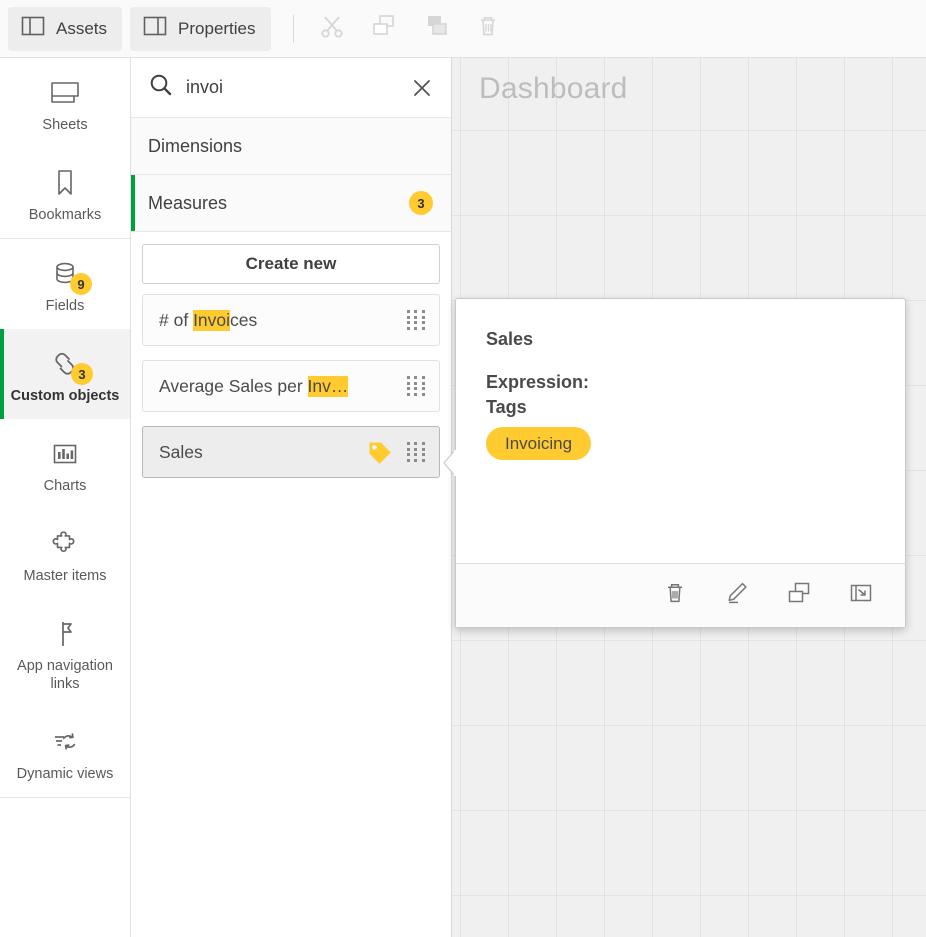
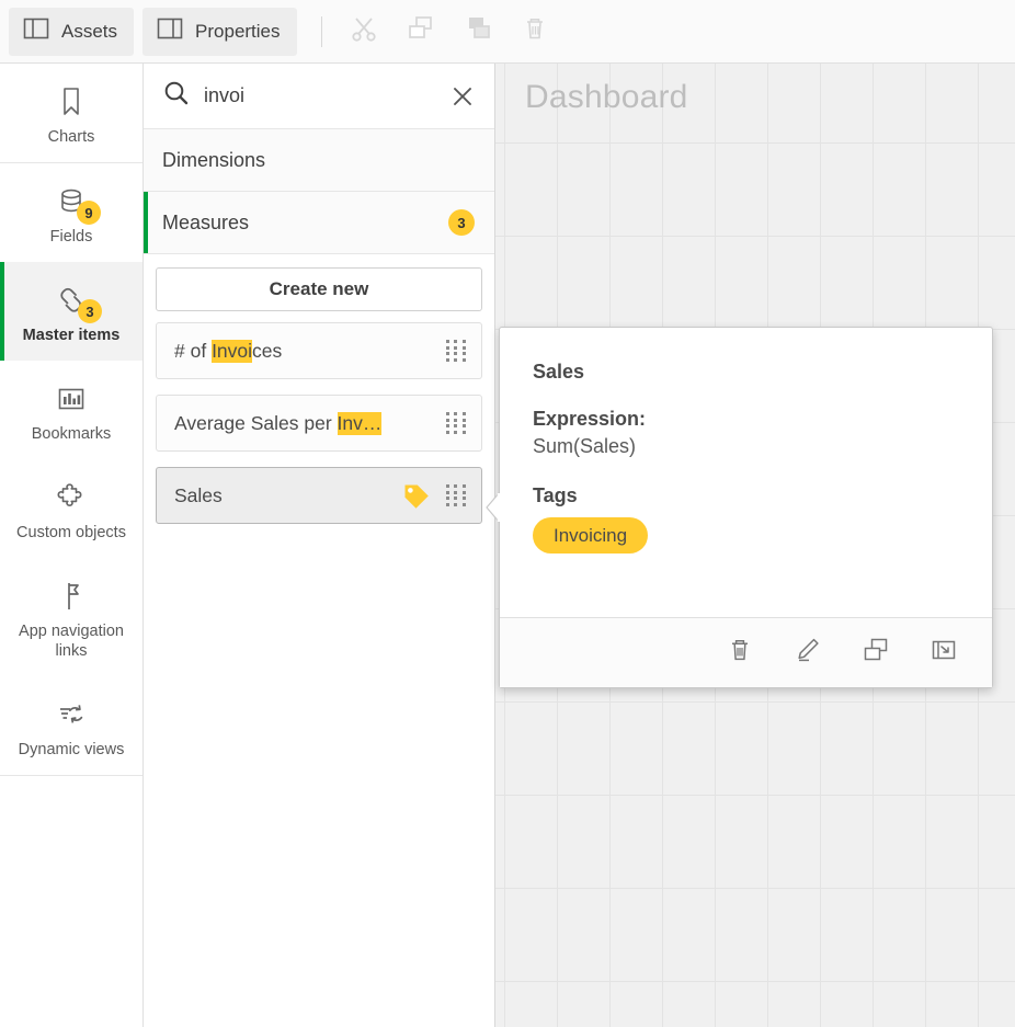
  Assets
  Properties
- Sheets
- Bookmarks
+ Charts
  9
  Fields
  3
- Custom objects
+ Master items
- Charts
+ Bookmarks
- Master items
+ Custom objects
  App navigation links
  Dynamic views
  invoi
  Dimensions
  Measures
  3
  Create new
  # of Invoices
  Average Sales per Inv…
  Sales
  Dashboard
  Sales
  Expression:
+ Sum(Sales)
  Tags
  Invoicing
